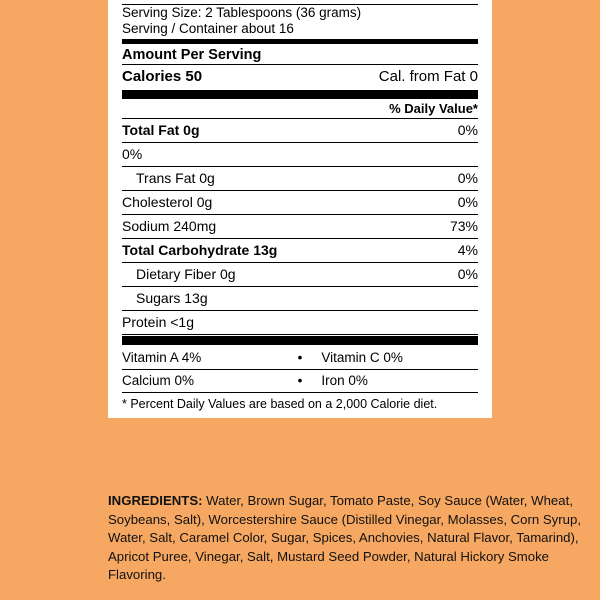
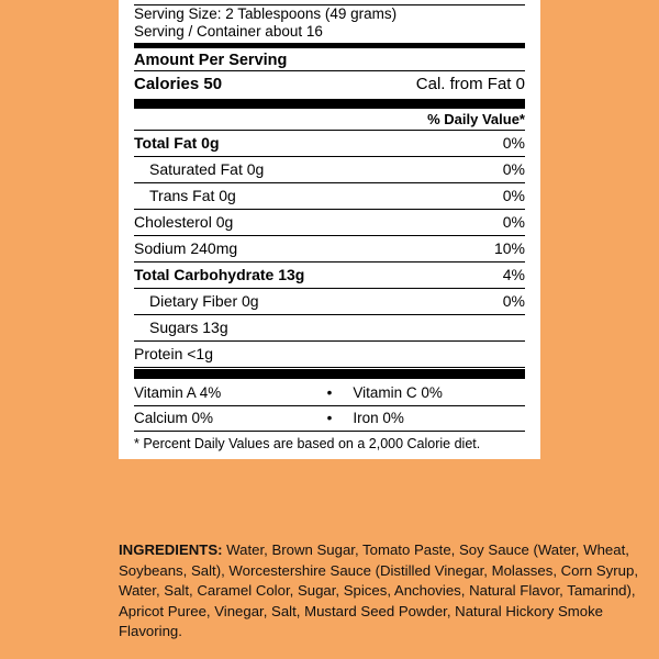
- Serving Size: 2 Tablespoons (36 grams)
+ Serving Size: 2 Tablespoons (49 grams)
  Serving / Container about 16
  Amount Per Serving
  Calories 50
  Cal. from Fat 0
  % Daily Value*
  Total Fat 0g
  0%
+ Saturated Fat 0g
  0%
  Trans Fat 0g
  0%
  Cholesterol 0g
  0%
  Sodium 240mg
- 73%
+ 10%
  Total Carbohydrate 13g
  4%
  Dietary Fiber 0g
  0%
  Sugars 13g
  Protein <1g
  Vitamin A 4%	•	Vitamin C 0%
  Calcium 0%	•	Iron 0%
  * Percent Daily Values are based on a 2,000 Calorie diet.
  INGREDIENTS: Water, Brown Sugar, Tomato Paste, Soy Sauce (Water, Wheat, Soybeans, Salt), Worcestershire Sauce (Distilled Vinegar, Molasses, Corn Syrup, Water, Salt, Caramel Color, Sugar, Spices, Anchovies, Natural Flavor, Tamarind), Apricot Puree, Vinegar, Salt, Mustard Seed Powder, Natural Hickory Smoke Flavoring.
